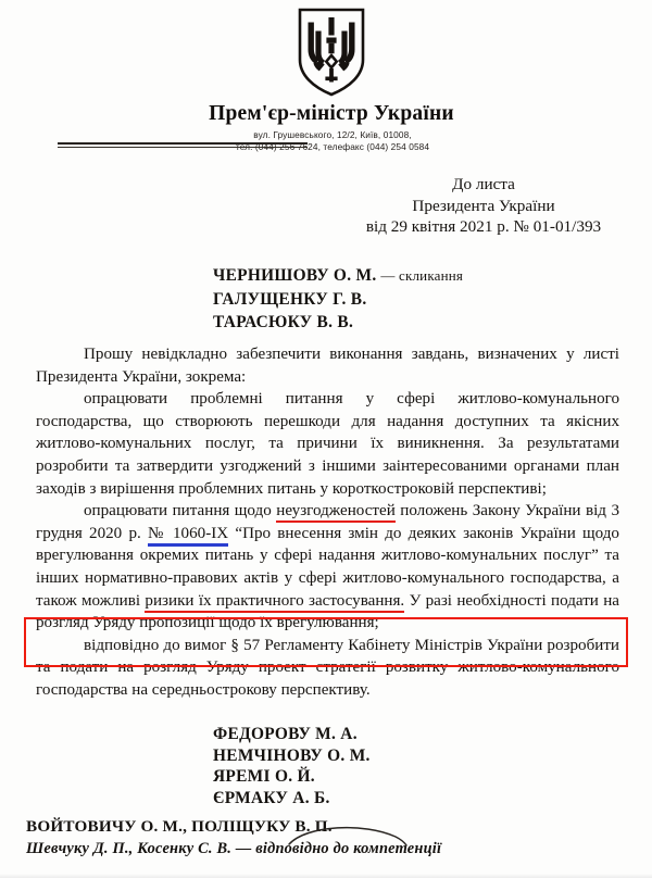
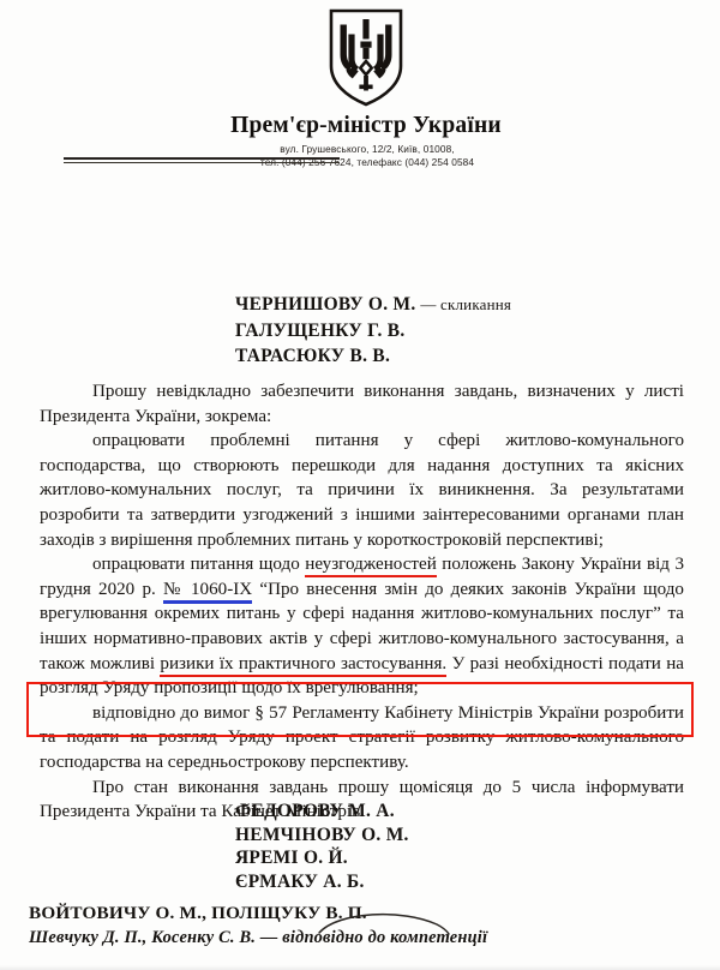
  Прем'єр-міністр України
  вул. Грушевського, 12/2, Київ, 01008,
- До листа
- Президента України
- від 29 квітня 2021 р. № 01-01/393
  ЧЕРНИШОВУ О. М. — скликання
  ГАЛУЩЕНКУ Г. В.
  ТАРАСЮКУ В. В.
  Прошу невідкладно забезпечити виконання завдань, визначених у листі Президента України, зокрема:
  опрацювати проблемні питання у сфері житлово-комунального господарства, що створюють перешкоди для надання доступних та якісних житлово-комунальних послуг, та причини їх виникнення. За результатами розробити та затвердити узгоджений з іншими заінтересованими органами план заходів з вирішення проблемних питань у короткостроковій перспективі;
- опрацювати питання щодо неузгодженостей положень Закону України від 3 грудня 2020 р. № 1060-IX “Про внесення змін до деяких законів України щодо врегулювання окремих питань у сфері надання житлово-комунальних послуг” та інших нормативно-правових актів у сфері житлово-комунального господарства, а також можливі ризики їх практичного застосування. У разі необхідності подати на розгляд Уряду пропозиції щодо їх врегулювання;
+ опрацювати питання щодо неузгодженостей положень Закону України від 3 грудня 2020 р. № 1060-IX “Про внесення змін до деяких законів України щодо врегулювання окремих питань у сфері надання житлово-комунальних послуг” та інших нормативно-правових актів у сфері житлово-комунального застосування, а також можливі ризики їх практичного застосування. У разі необхідності подати на розгляд Уряду пропозиції щодо їх врегулювання;
  відповідно до вимог § 57 Регламенту Кабінету Міністрів України розробити та подати на розгляд Уряду проект стратегії розвитку житлово-комунального господарства на середньострокову перспективу.
+ Про стан виконання завдань прошу щомісяця до 5 числа інформувати Президента України та Кабінет Міністрів.
  ФЕДОРОВУ М. А.
  НЕМЧІНОВУ О. М.
  ЯРЕМІ О. Й.
  ЄРМАКУ А. Б.
  ВОЙТОВИЧУ О. М., ПОЛІЩУКУ В. П.
  Шевчуку Д. П., Косенку С. В. — відповідно до компетенції
